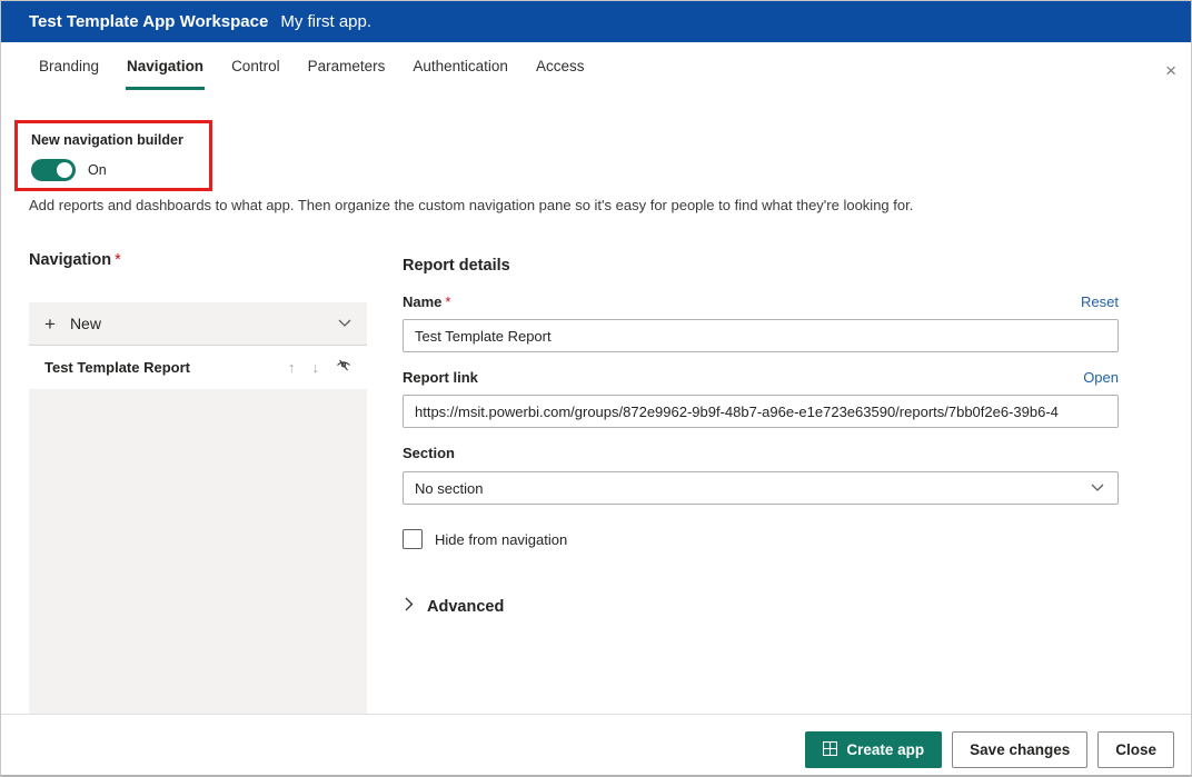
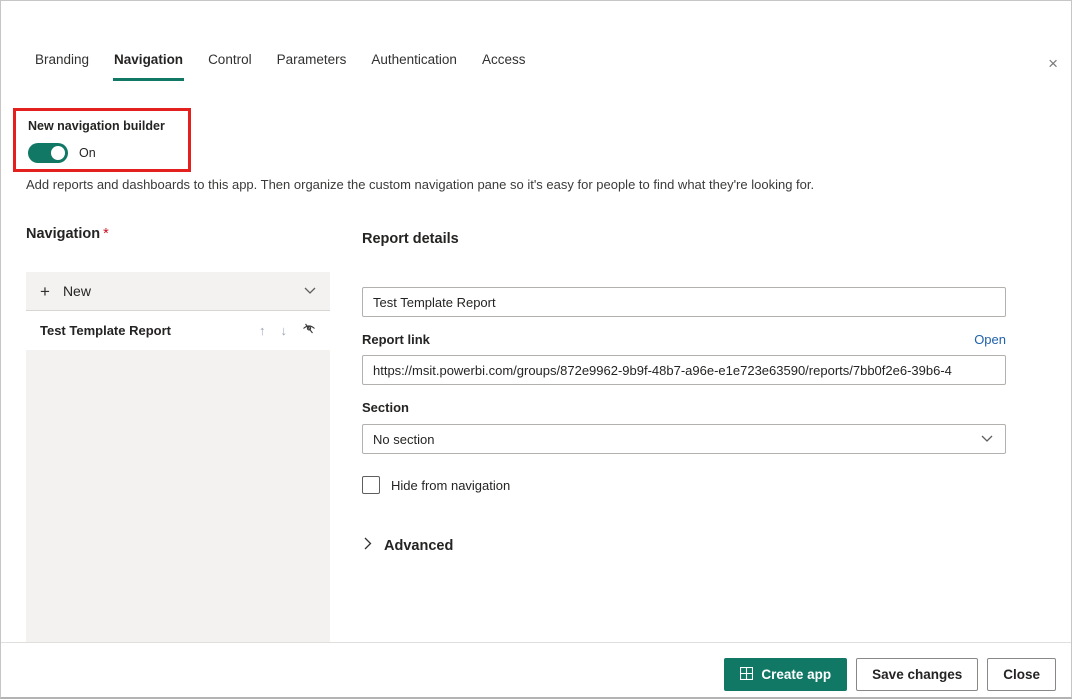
- Test Template App Workspace
- My first app.
  Branding
  Navigation
  Control
  Parameters
  Authentication
  Access
  ×
  New navigation builder
  On
- Add reports and dashboards to what app. Then organize the custom navigation pane so it's easy for people to find what they're looking for.
+ Add reports and dashboards to this app. Then organize the custom navigation pane so it's easy for people to find what they're looking for.
  Navigation *
  +
  New
  Test Template Report
  ↑
  ↓
  Report details
- Name *
- Reset
  Test Template Report
  Report link
  Open
  https://msit.powerbi.com/groups/872e9962-9b9f-48b7-a96e-e1e723e63590/reports/7bb0f2e6-39b6-4
  Section
  No section
  Hide from navigation
  Advanced
  Create app
  Save changes
  Close
